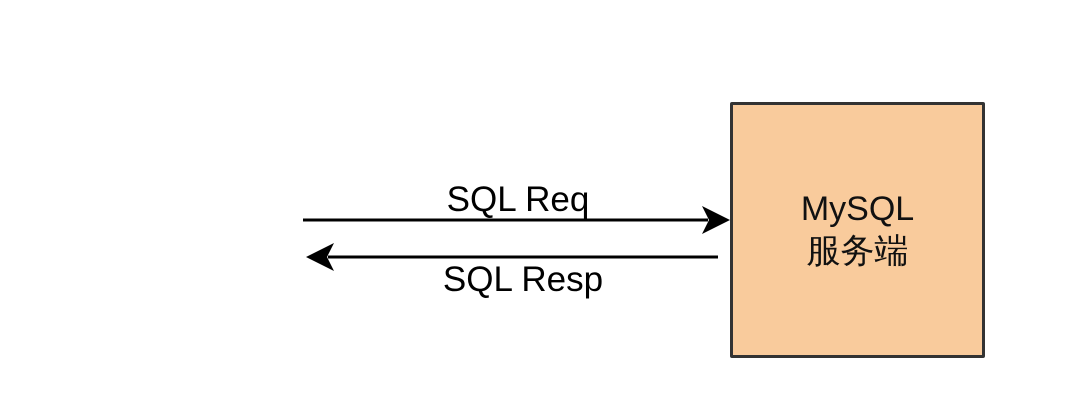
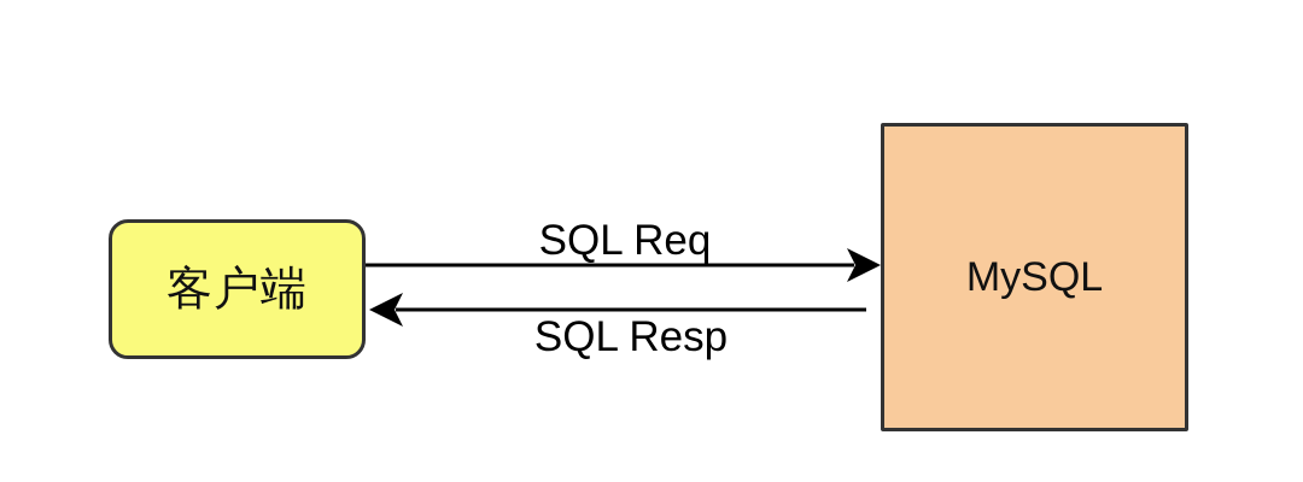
+ 客户端
  MySQL
- 服务端
  SQL Req
  SQL Resp
